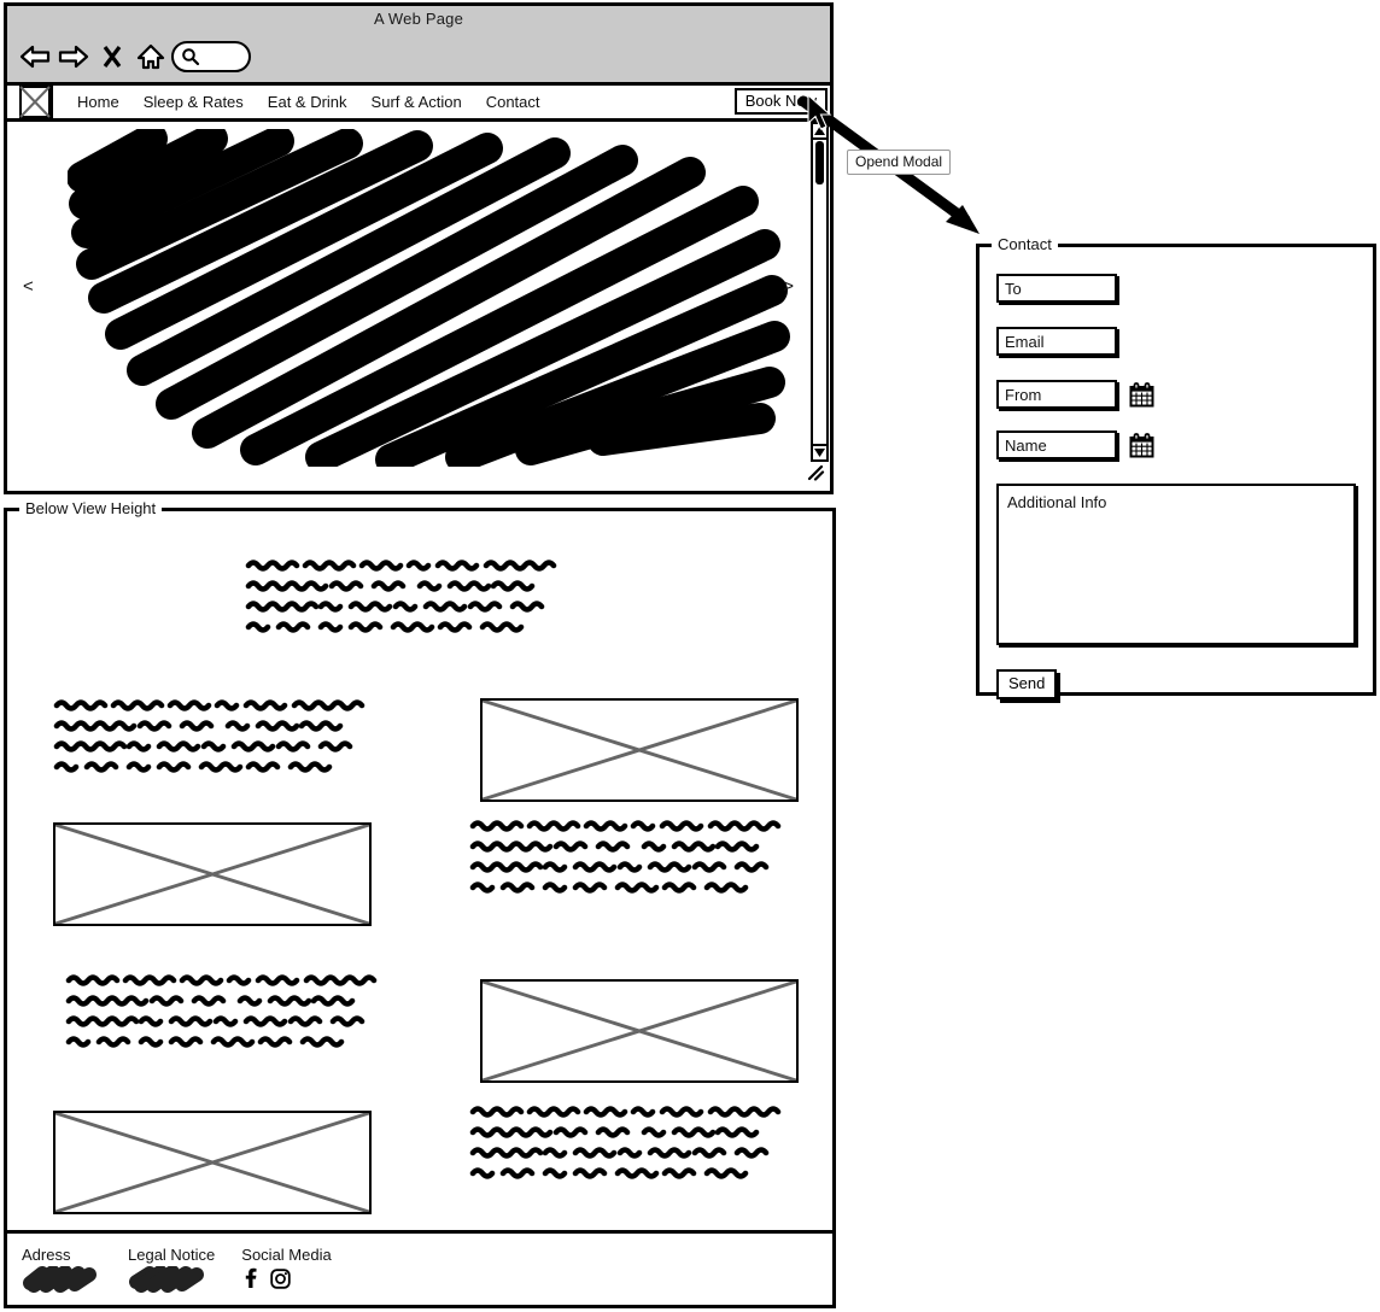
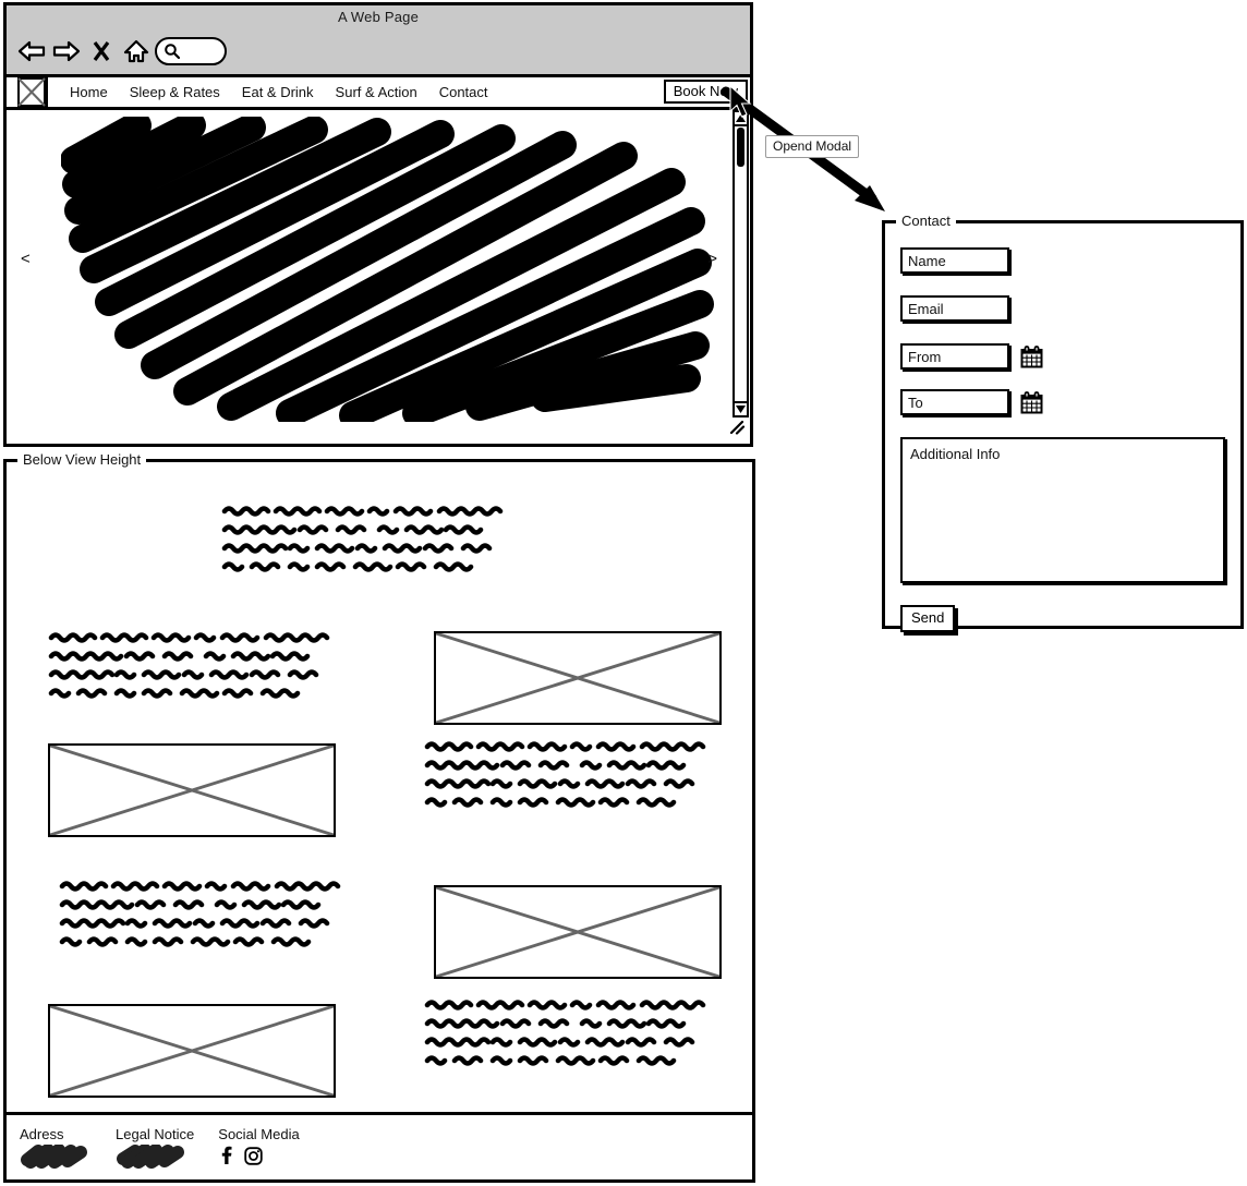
  A Web Page
  Home
  Sleep & Rates
  Eat & Drink
  Surf & Action
  Contact
  Book N
  <
  >
  Opend Modal
  Contact
- To
+ Name
  Email
  From
- Name
+ To
  Additional Info
  Send
  Below View Height
  Adress
  Legal Notice
  Social Media
